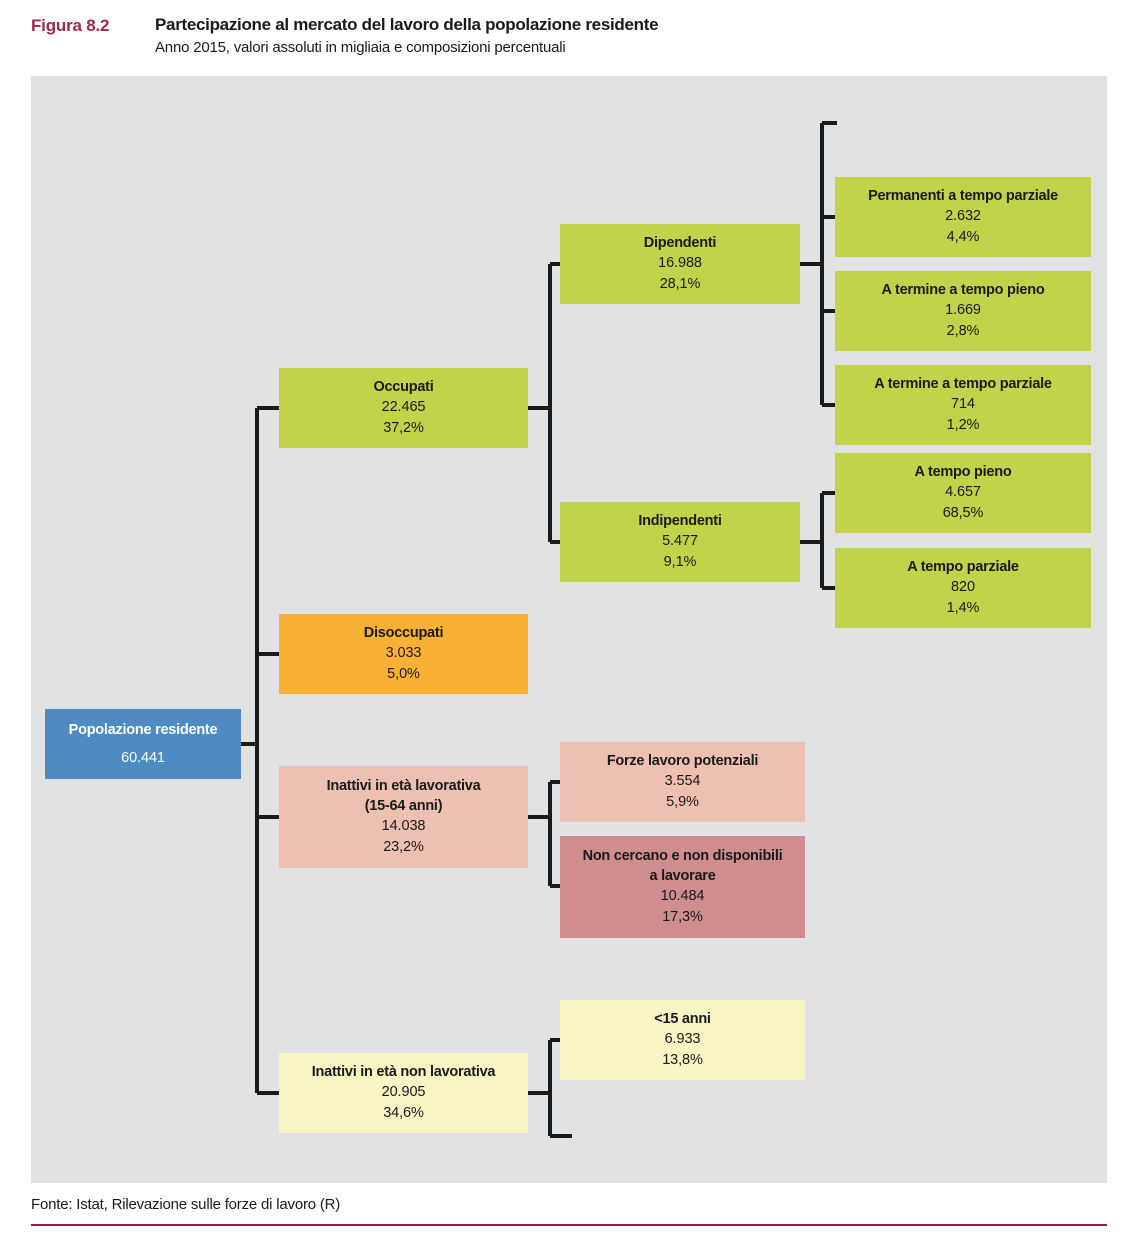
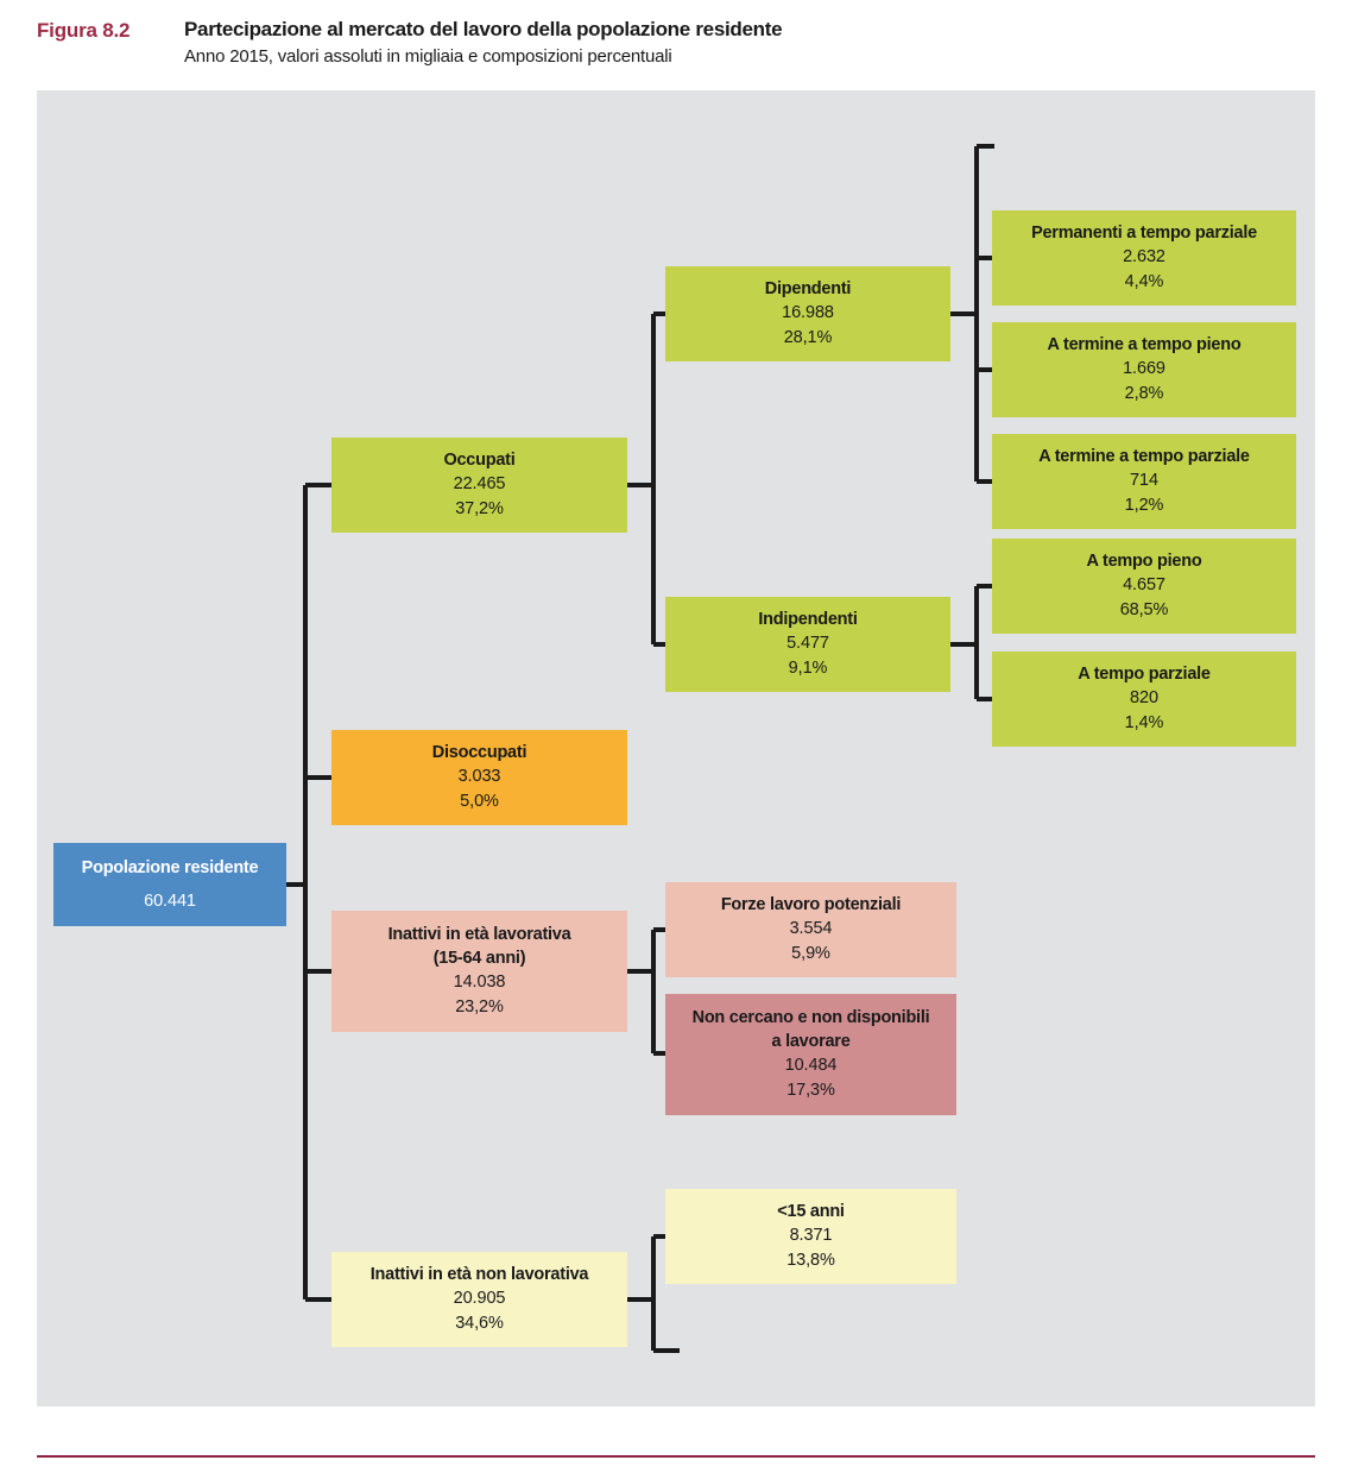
  Figura 8.2
  Partecipazione al mercato del lavoro della popolazione residente
  Anno 2015, valori assoluti in migliaia e composizioni percentuali
  Popolazione residente
  60.441
  Occupati
  22.465
  37,2%
  Dipendenti
  16.988
  28,1%
  Indipendenti
  5.477
  9,1%
  Permanenti a tempo parziale
  2.632
  4,4%
  A termine a tempo pieno
  1.669
  2,8%
  A termine a tempo parziale
  714
  1,2%
  A tempo pieno
  4.657
  68,5%
  A tempo parziale
  820
  1,4%
  Disoccupati
  3.033
  5,0%
  Inattivi in età lavorativa
  (15-64 anni)
  14.038
  23,2%
  Forze lavoro potenziali
  3.554
  5,9%
  Non cercano e non disponibili
  a lavorare
  10.484
  17,3%
  Inattivi in età non lavorativa
  20.905
  34,6%
  <15 anni
- 6.933
+ 8.371
  13,8%
- Fonte: Istat, Rilevazione sulle forze di lavoro (R)
